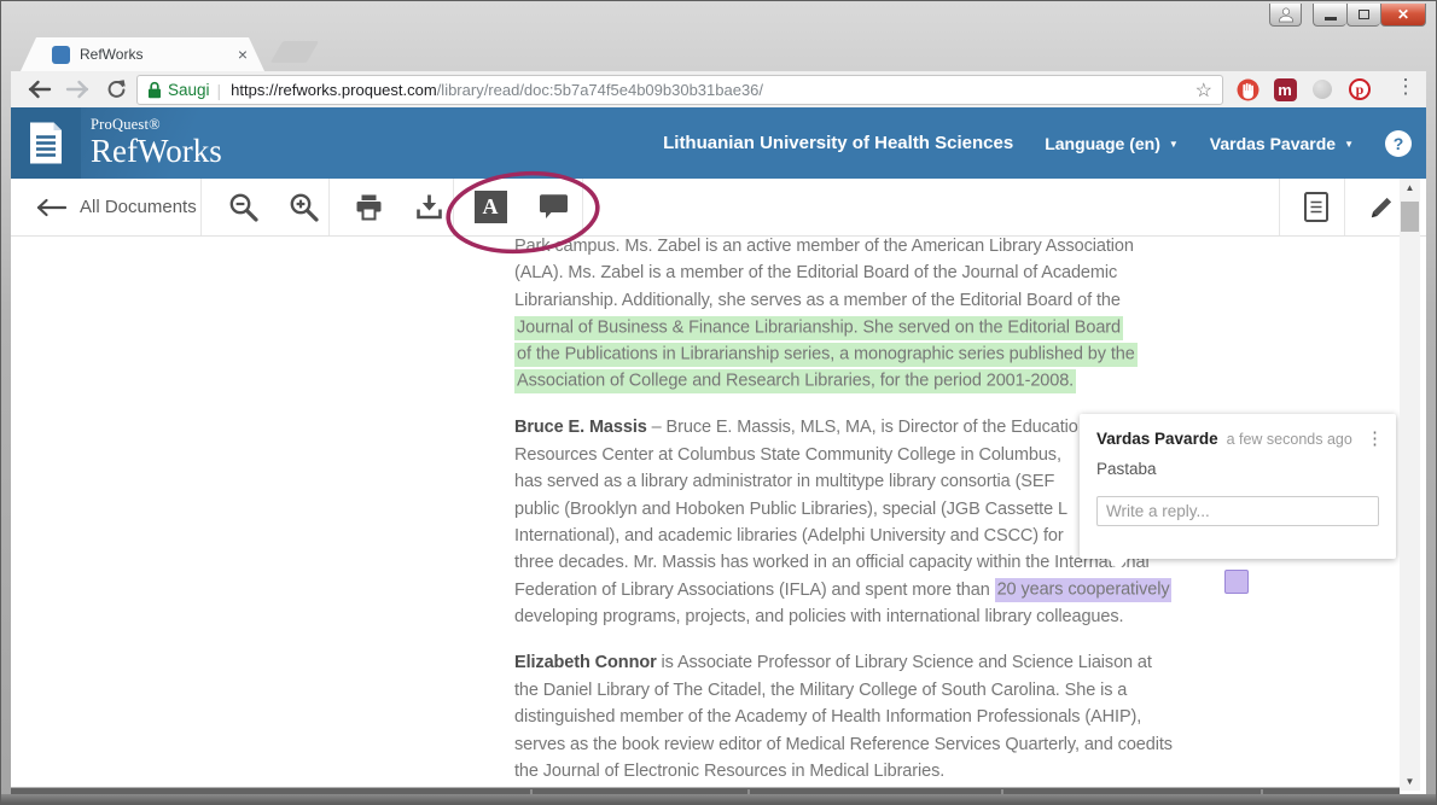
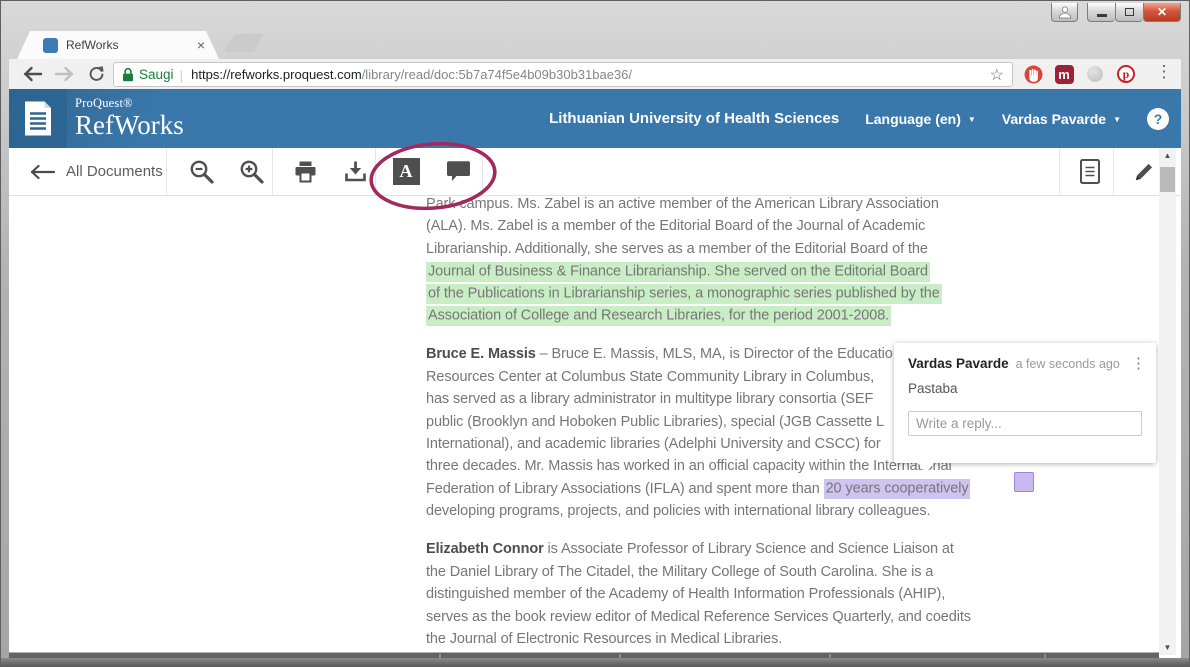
  ✕
  RefWorks
  ×
  Saugi
  |
  https://refworks.proquest.com
  /library/read/doc:5b7a74f5e4b09b30b31bae36/
  ☆
  m
  p
  ⋮
  ProQuest®
  RefWorks
  Lithuanian University of Health Sciences
  Language (en)
  ▼
  Vardas Pavarde
  ▼
  ?
  All Documents
  A
  Parampus. Ms. Zabel is an active member of the American Library Association
  (ALA). Ms. Zabel is a member of the Editorial Board of the Journal of Academic
  Librarianship. Additionally, she serves as a member of the Editorial Board of the
  Journal of Business & Finance Librarianship. She served on the Editorial Board
  of the Publications in Librarianship series, a monographic series published by the
  Association of College and Research Libraries, for the period 2001-2008.
  Bruce E. Massis – Bruce E. Massis, MLS, MA, is Director of the Educatio
- Resources Center at Columbus State Community College in Columbus,
+ Resources Center at Columbus State Community Library in Columbus,
  has served as a library administrator in multitype library consortia (SEF
  public (Brooklyn and Hoboken Public Libraries), special (JGB Cassette L
  International), and academic libraries (Adelphi University and CSCC) for
  three decades. Mr. Massis has worked in an official capacity within the Internanal
  Federation of Library Associations (IFLA) and spent more than 20 years cooperatively
  developing programs, projects, and policies with international library colleagues.
  Elizabeth Connor is Associate Professor of Library Science and Science Liaison at
  the Daniel Library of The Citadel, the Military College of South Carolina. She is a
  distinguished member of the Academy of Health Information Professionals (AHIP),
  serves as the book review editor of Medical Reference Services Quarterly, and coedits
  the Journal of Electronic Resources in Medical Libraries.
  Vardas Pavarde
  a few seconds ago
  ⋮
  Pastaba
  Write a reply...
  ▲
  ▼
